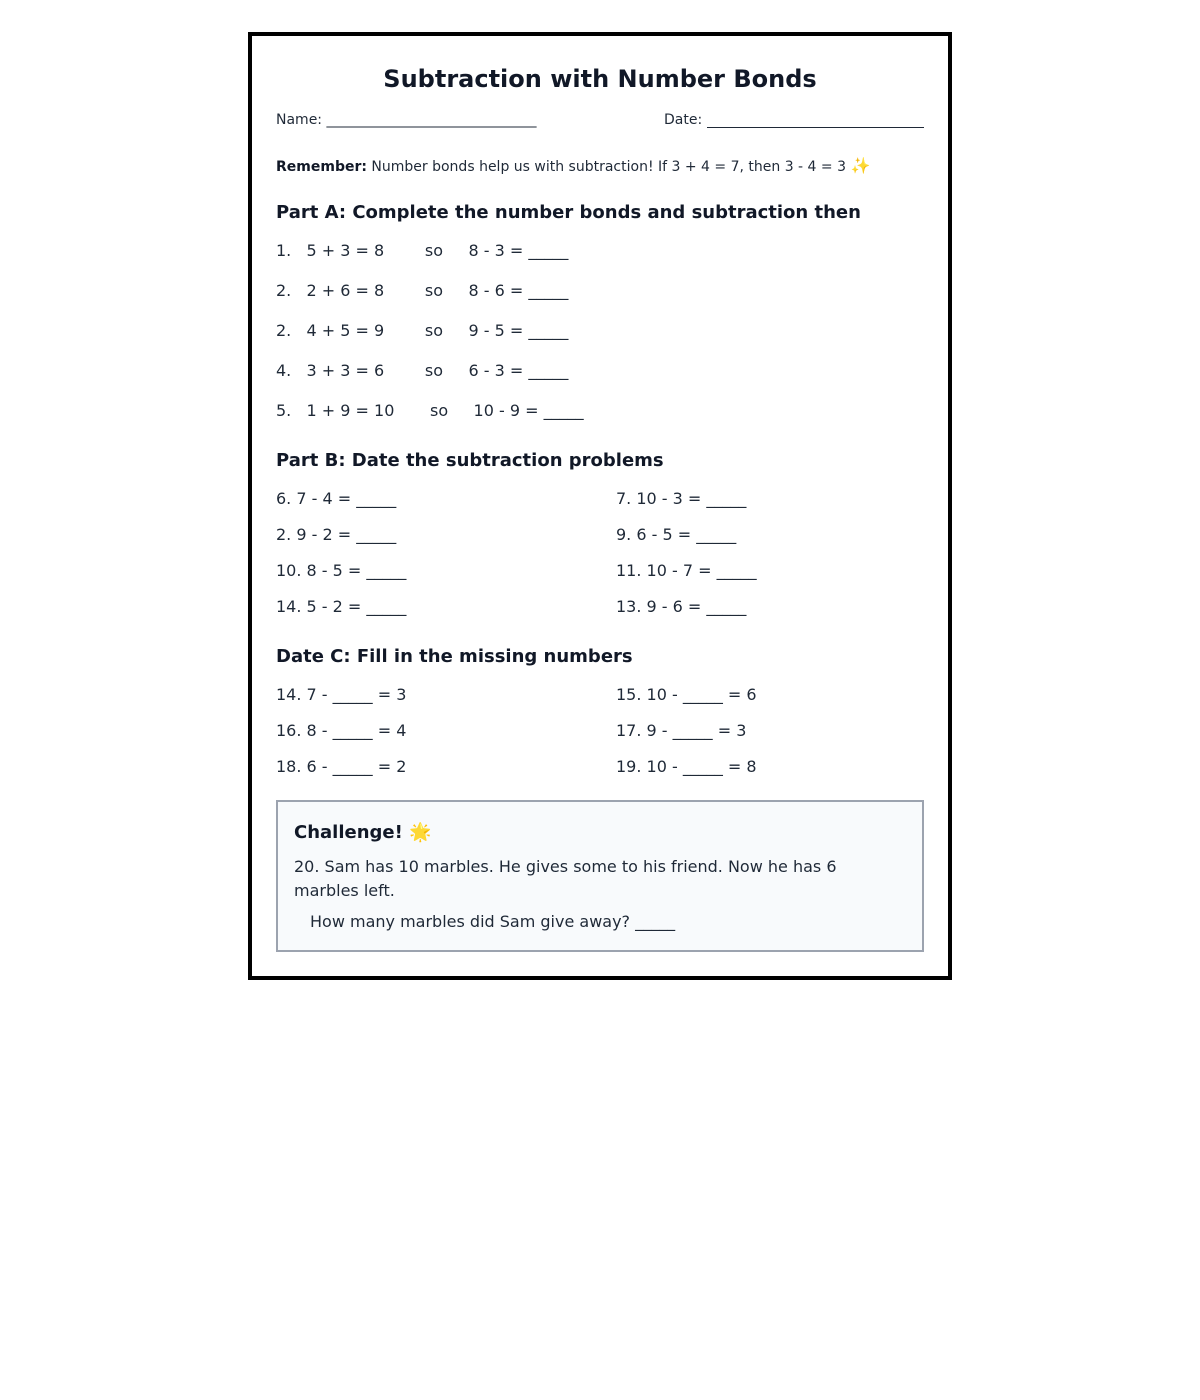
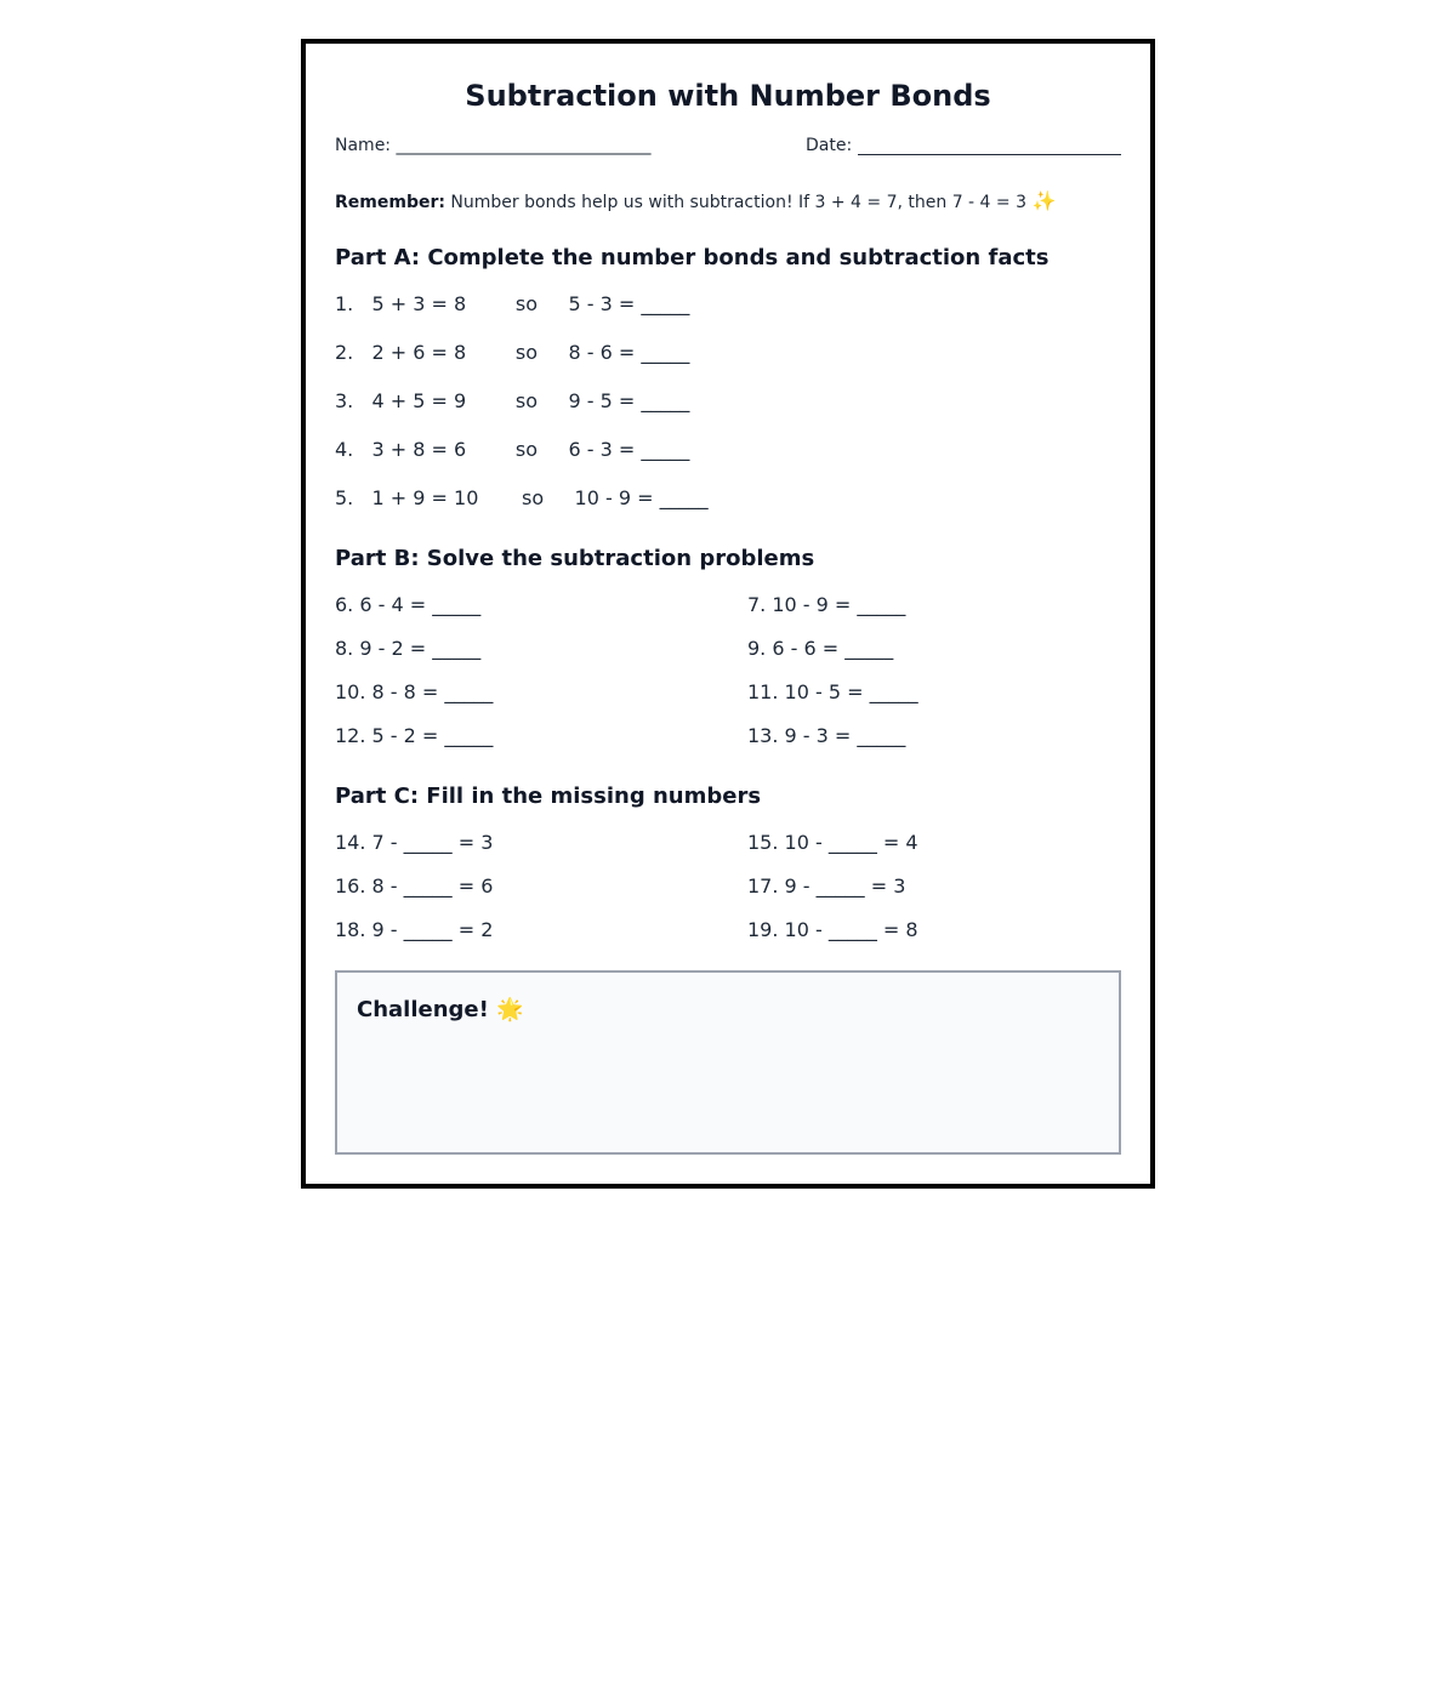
  Subtraction with Number Bonds
  Name: ______________________________
  Date:
- Remember: Number bonds help us with subtraction! If 3 + 4 = 7, then 3 - 4 = 3 ✨
+ Remember: Number bonds help us with subtraction! If 3 + 4 = 7, then 7 - 4 = 3 ✨
- Part A: Complete the number bonds and subtraction then
+ Part A: Complete the number bonds and subtraction facts
- 1. 5 + 3 = 8 so 8 - 3 = _____
+ 1. 5 + 3 = 8 so 5 - 3 = _____
  2. 2 + 6 = 8 so 8 - 6 = _____
- 2. 4 + 5 = 9 so 9 - 5 = _____
+ 3. 4 + 5 = 9 so 9 - 5 = _____
- 4. 3 + 3 = 6 so 6 - 3 = _____
+ 4. 3 + 8 = 6 so 6 - 3 = _____
  5. 1 + 9 = 10 so 10 - 9 = _____
- Part B: Date the subtraction problems
+ Part B: Solve the subtraction problems
- 6. 7 - 4 = _____
+ 6. 6 - 4 = _____
- 7. 10 - 3 = _____
+ 7. 10 - 9 = _____
- 2. 9 - 2 = _____
+ 8. 9 - 2 = _____
- 9. 6 - 5 = _____
+ 9. 6 - 6 = _____
- 10. 8 - 5 = _____
+ 10. 8 - 8 = _____
- 11. 10 - 7 = _____
+ 11. 10 - 5 = _____
- 14. 5 - 2 = _____
+ 12. 5 - 2 = _____
- 13. 9 - 6 = _____
+ 13. 9 - 3 = _____
- Date C: Fill in the missing numbers
+ Part C: Fill in the missing numbers
  14. 7 - _____ = 3
- 15. 10 - _____ = 6
+ 15. 10 - _____ = 4
- 16. 8 - _____ = 4
+ 16. 8 - _____ = 6
  17. 9 - _____ = 3
- 18. 6 - _____ = 2
+ 18. 9 - _____ = 2
  19. 10 - _____ = 8
  Challenge! 🌟
- 20. Sam has 10 marbles. He gives some to his friend. Now he has 6 marbles left.
- How many marbles did Sam give away? _____
